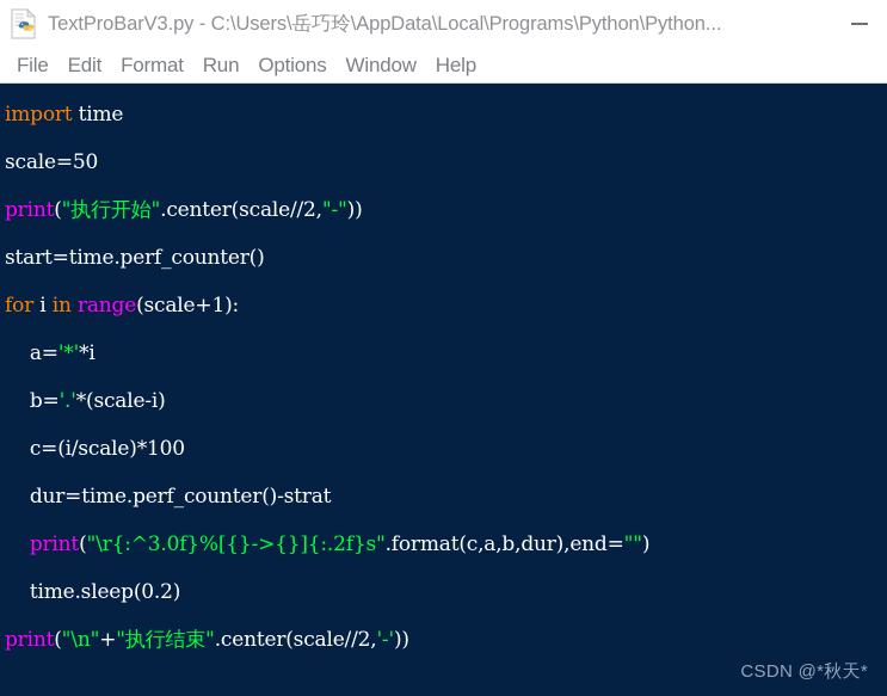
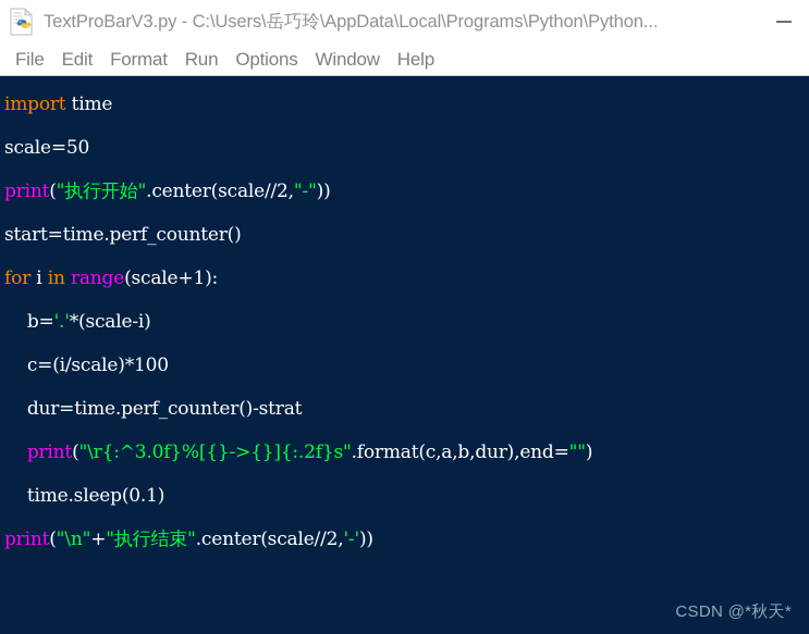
  TextProBarV3.py - C:\Users\岳巧玲\AppData\Local\Programs\Python\Python...
  File
  Edit
  Format
  Run
  Options
  Window
  Help
  import time
  scale=50
  print("执行开始".center(scale//2,"-"))
  start=time.perf_counter()
  for i in range(scale+1):
- a='*'*i
  b='.'*(scale-i)
  c=(i/scale)*100
  dur=time.perf_counter()-strat
  print("\r{:^3.0f}%[{}->{}]{:.2f}s".format(c,a,b,dur),end="")
- time.sleep(0.2)
+ time.sleep(0.1)
  print("\n"+"执行结束".center(scale//2,'-'))
  CSDN @*秋天*
